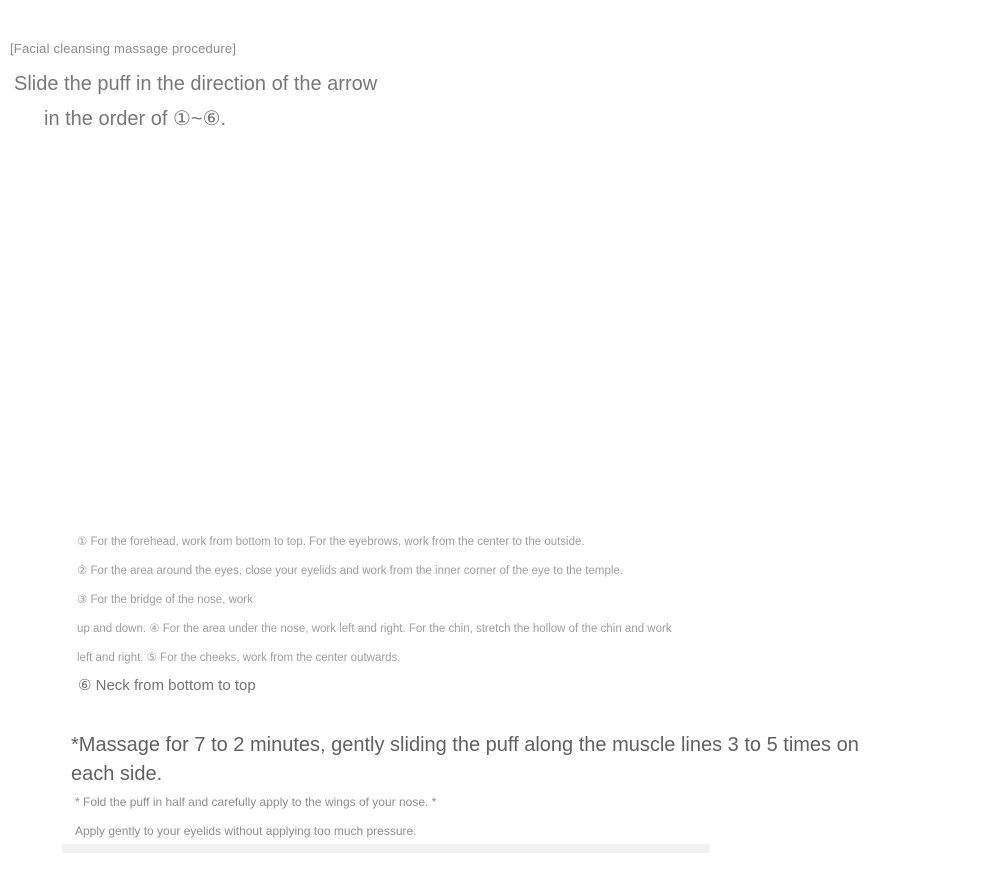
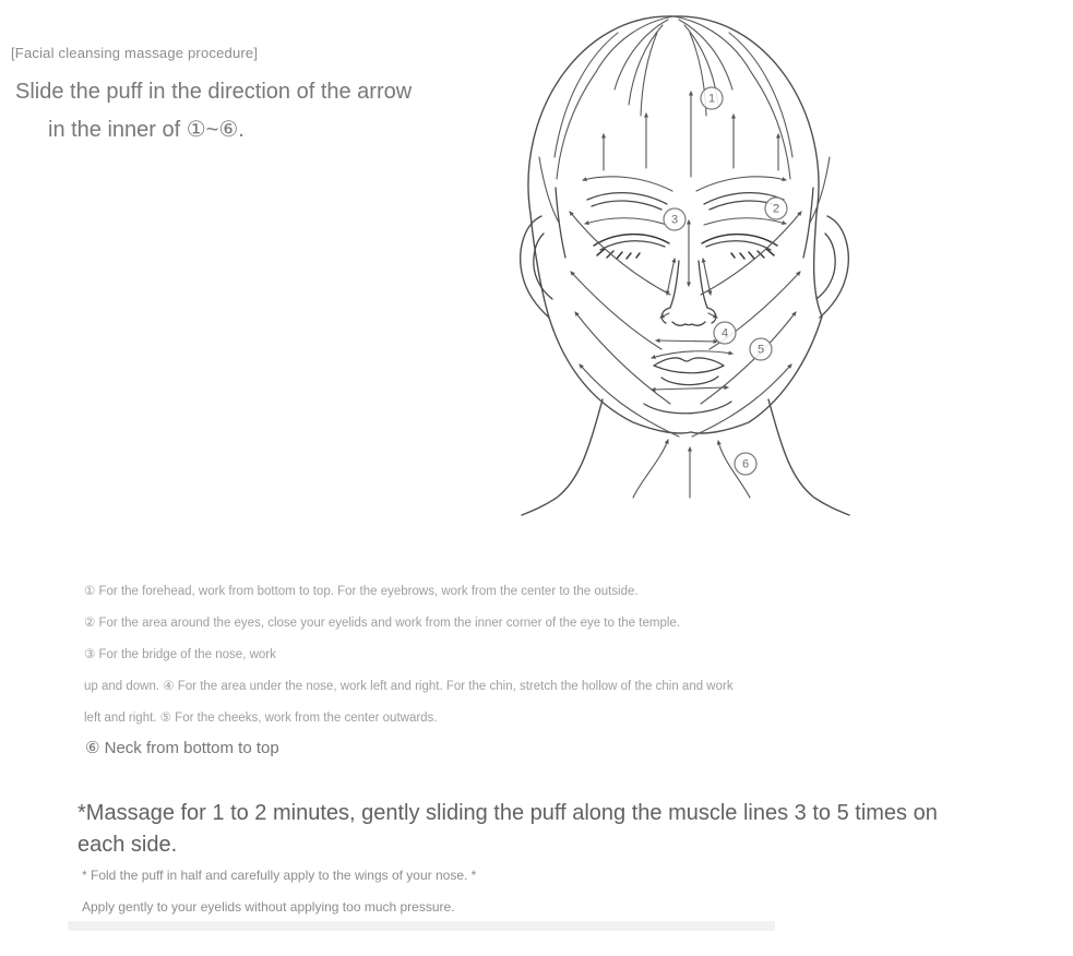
  [Facial cleansing massage procedure]
  Slide the puff in the direction of the arrow
- in the order of ①~⑥.
+ in the inner of ①~⑥.
+ 1
+ 2
+ 3
+ 4
+ 5
+ 6
  ① For the forehead, work from bottom to top. For the eyebrows, work from the center to the outside.
  ② For the area around the eyes, close your eyelids and work from the inner corner of the eye to the temple.
  ③ For the bridge of the nose, work
  up and down. ④ For the area under the nose, work left and right. For the chin, stretch the hollow of the chin and work
  left and right. ⑤ For the cheeks, work from the center outwards.
  ⑥ Neck from bottom to top
- *Massage for 7 to 2 minutes, gently sliding the puff along the muscle lines 3 to 5 times on each side.
+ *Massage for 1 to 2 minutes, gently sliding the puff along the muscle lines 3 to 5 times on each side.
  * Fold the puff in half and carefully apply to the wings of your nose. *
  Apply gently to your eyelids without applying too much pressure.
